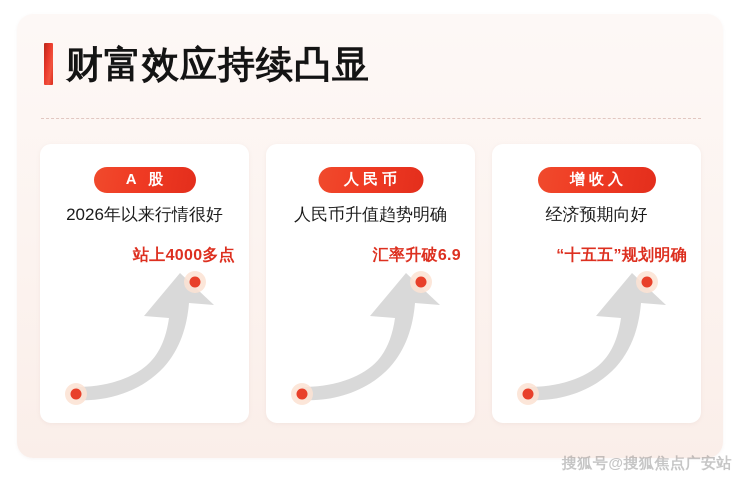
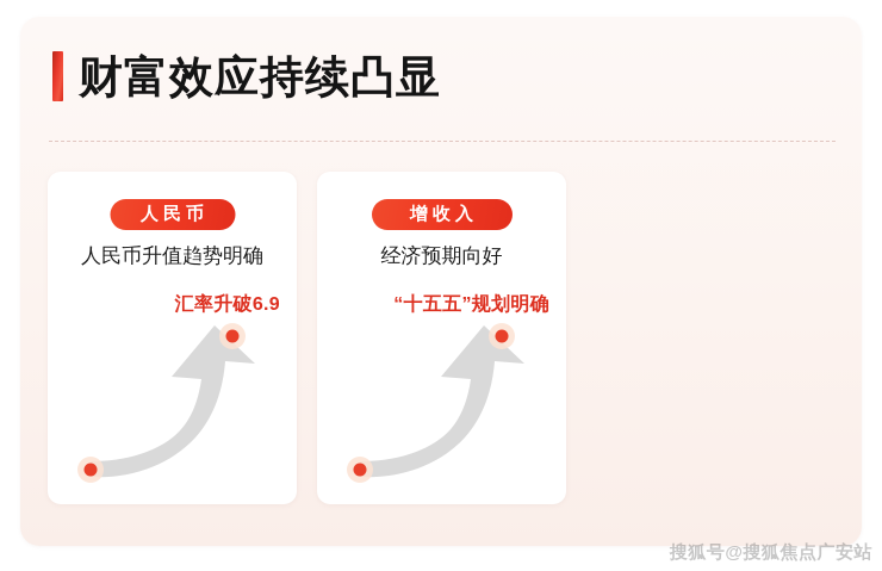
  财富效应持续凸显
- A 股
- 2026年以来行情很好
- 站上4000多点
  人民币
  人民币升值趋势明确
  汇率升破6.9
  增收入
  经济预期向好
  “十五五”规划明确
  搜狐号@搜狐焦点广安站
